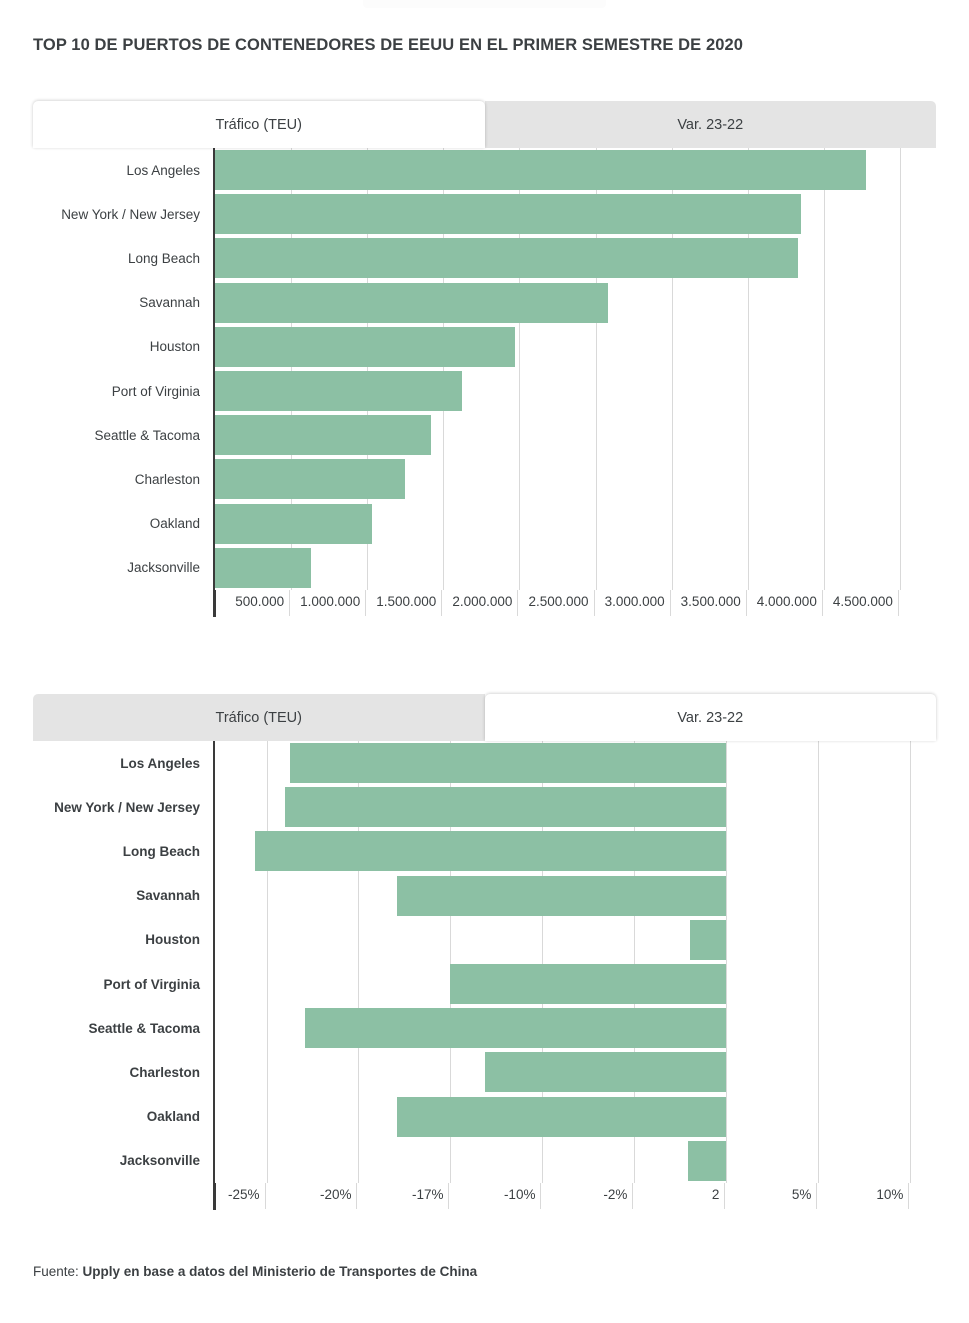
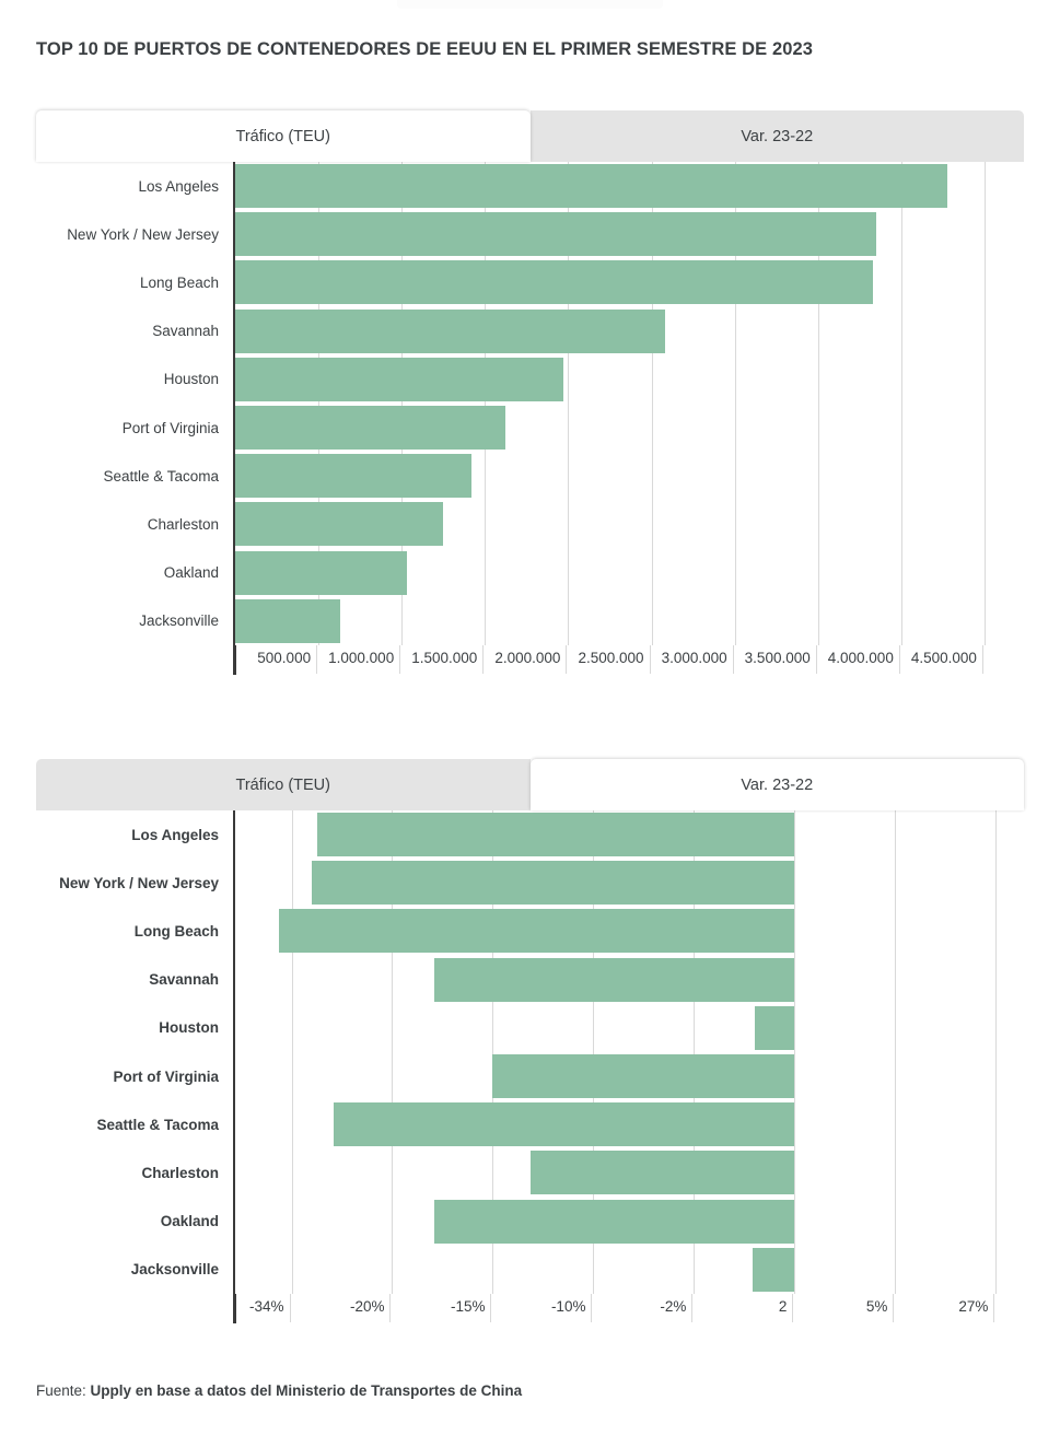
- TOP 10 DE PUERTOS DE CONTENEDORES DE EEUU EN EL PRIMER SEMESTRE DE 2020
+ TOP 10 DE PUERTOS DE CONTENEDORES DE EEUU EN EL PRIMER SEMESTRE DE 2023
  Tráfico (TEU)
  Var. 23-22
  Los Angeles
  New York / New Jersey
  Long Beach
  Savannah
  Houston
  Port of Virginia
  Seattle & Tacoma
  Charleston
  Oakland
  Jacksonville
  500.000
  1.000.000
  1.500.000
  2.000.000
  2.500.000
  3.000.000
  3.500.000
  4.000.000
  4.500.000
  Tráfico (TEU)
  Var. 23-22
  Los Angeles
  New York / New Jersey
  Long Beach
  Savannah
  Houston
  Port of Virginia
  Seattle & Tacoma
  Charleston
  Oakland
  Jacksonville
- -25%
+ -34%
  -20%
- -17%
+ -15%
  -10%
  -2%
  2
  5%
- 10%
+ 27%
  Fuente: Upply en base a datos del Ministerio de Transportes de China
